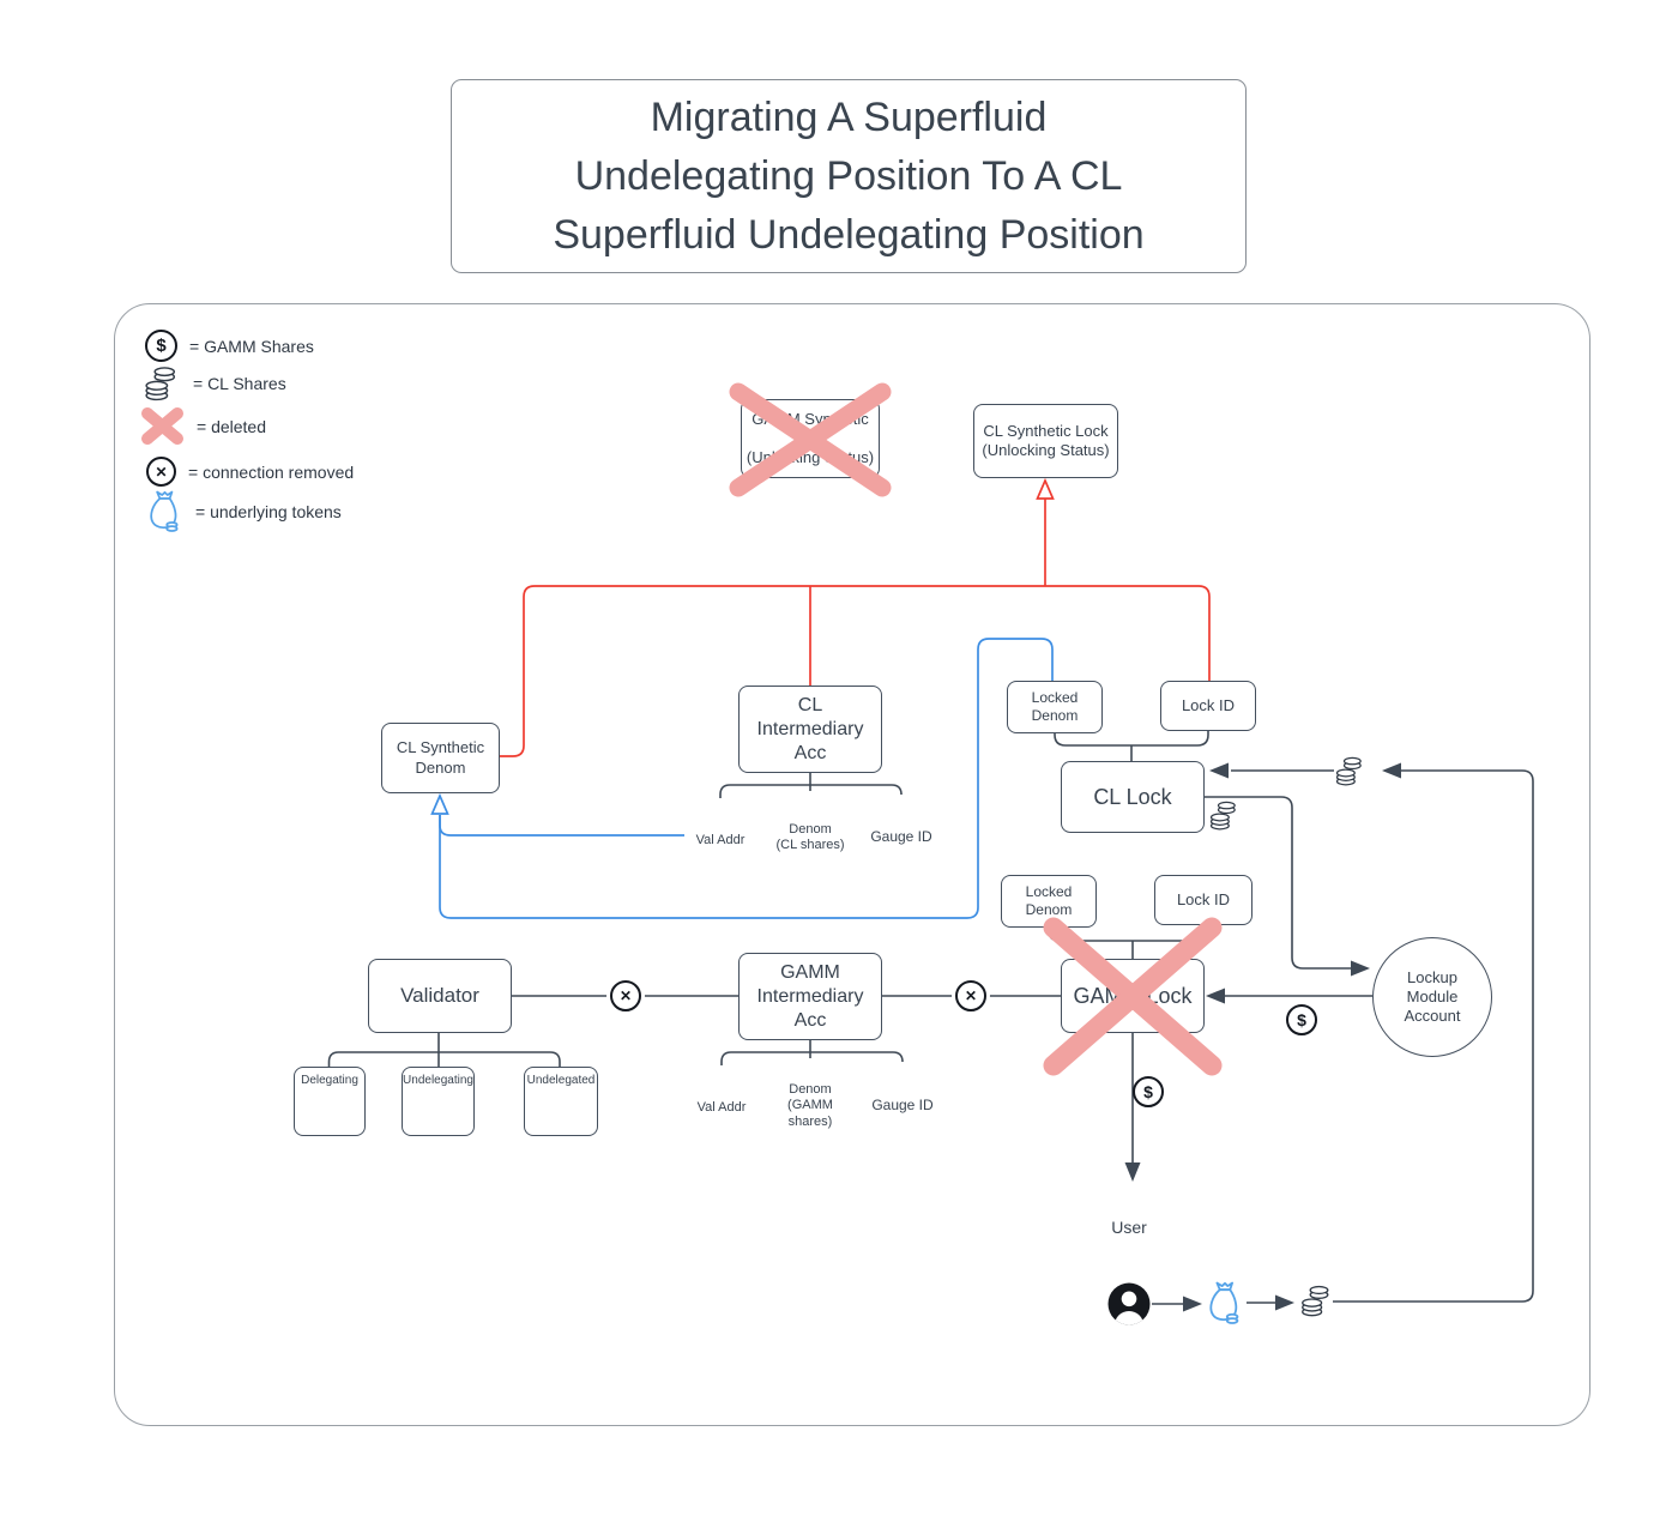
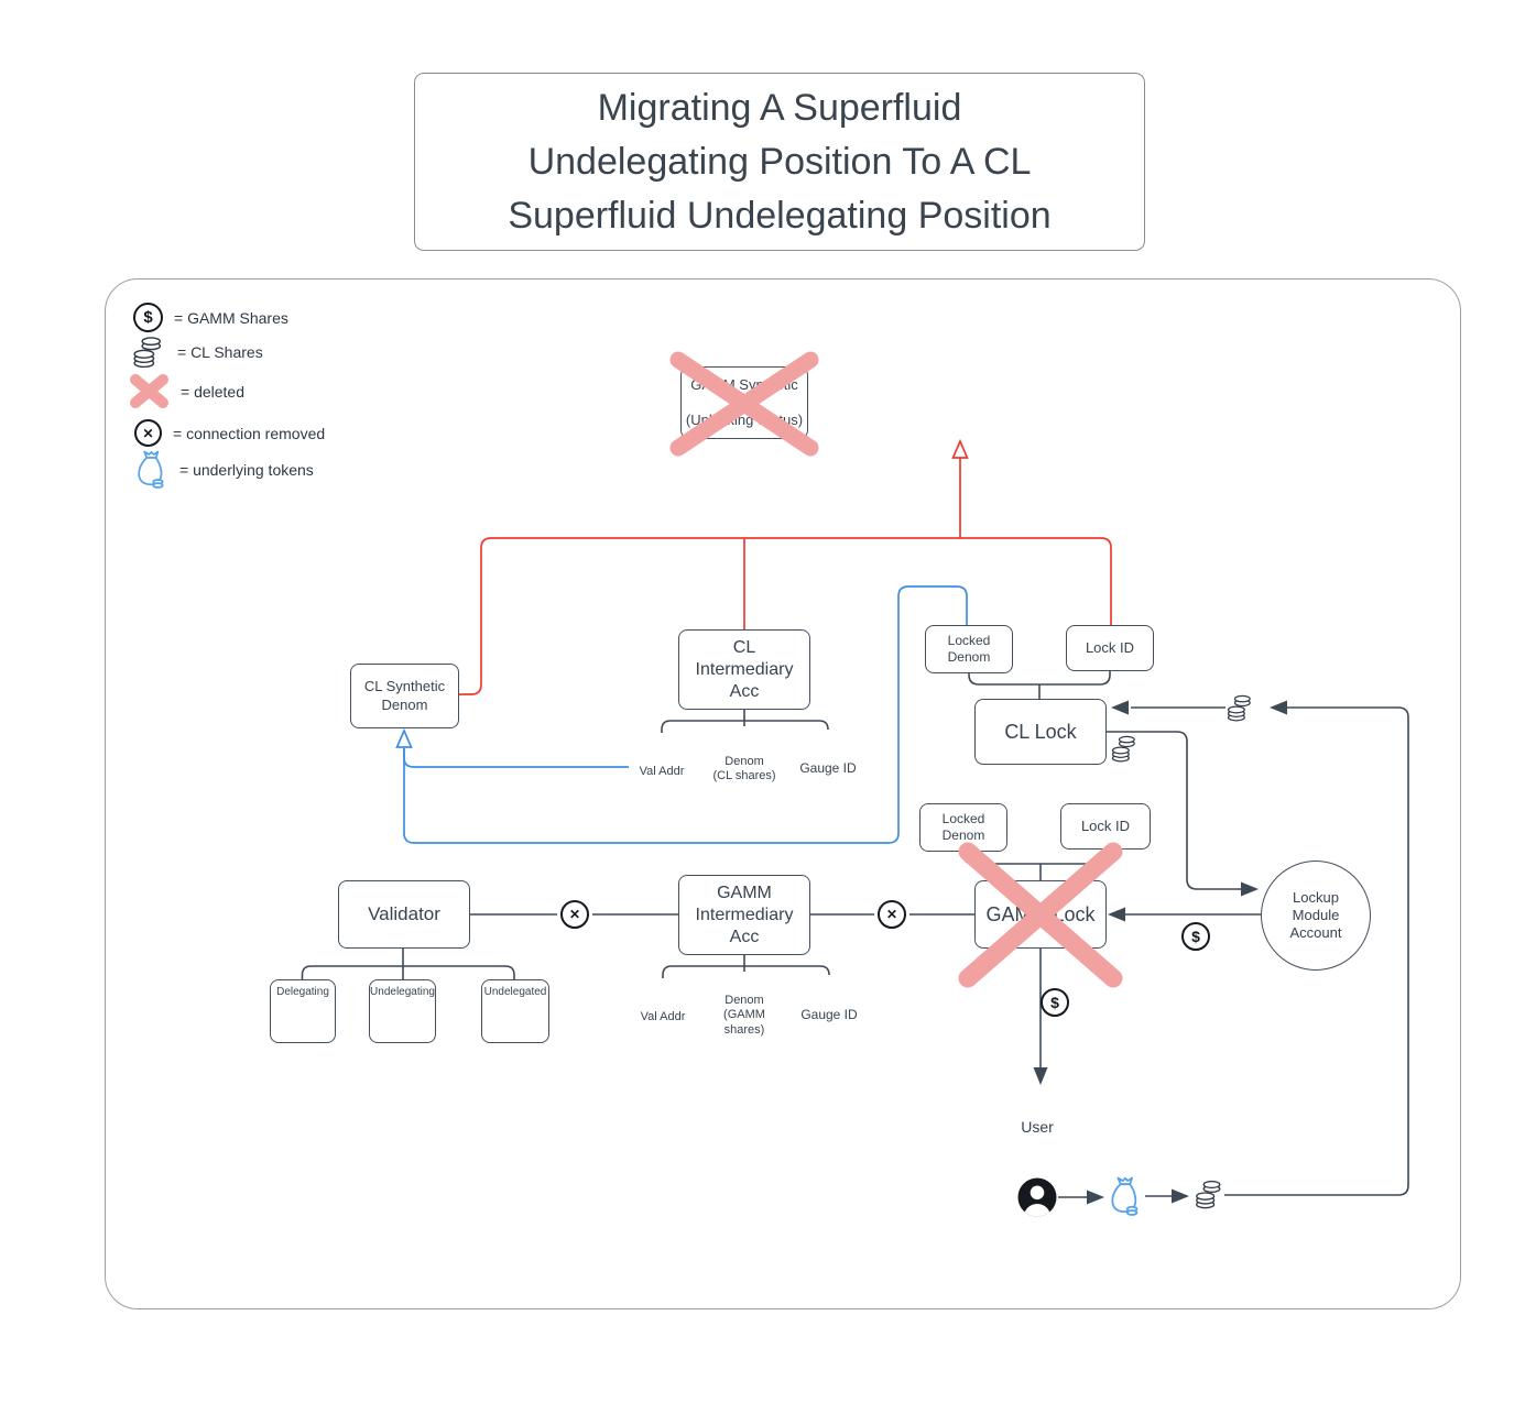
  Migrating A Superfluid
  Undelegating Position To A CL
  Superfluid Undelegating Position
  $
  = GAMM Shares
  = CL Shares
  = deleted
  ✕
  = connection removed
  = underlying tokens
- CL Synthetic Lock
- (Unlocking Status)
  CL Synthetic
  Denom
  CL
  Intermediary
  Acc
  Val Addr
  Denom
  (CL shares)
  Gauge ID
  Locked
  Denom
  Lock ID
  CL Lock
  Locked
  Denom
  Lock ID
  GAM Lock
  Validator
  Delegating
  Undelegating
  Undelegated
  GAMM
  Intermediary
  Acc
  Val Addr
  Denom
  (GAMM
  shares)
  Gauge ID
  Lockup
  Module
  Account
  User
  ✕
  ✕
  $
  $
